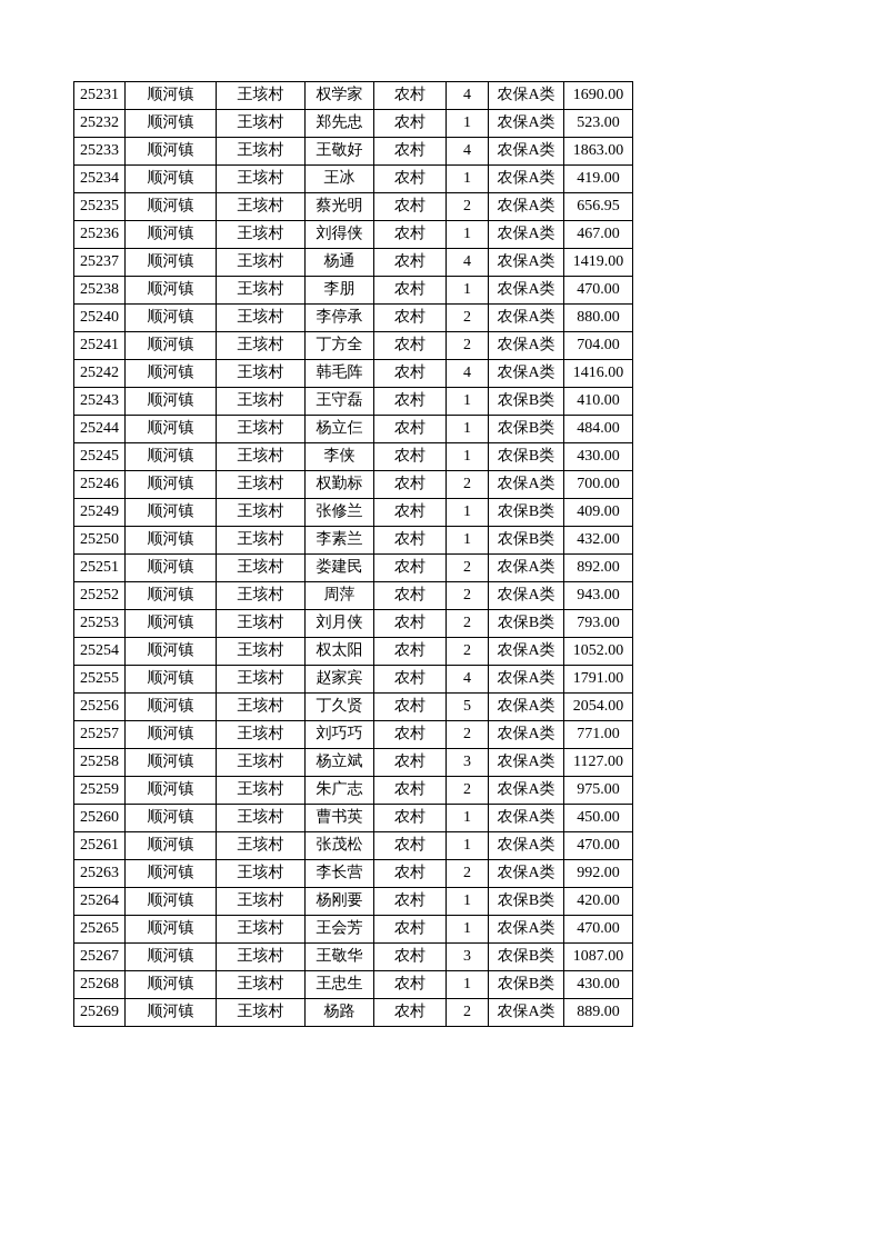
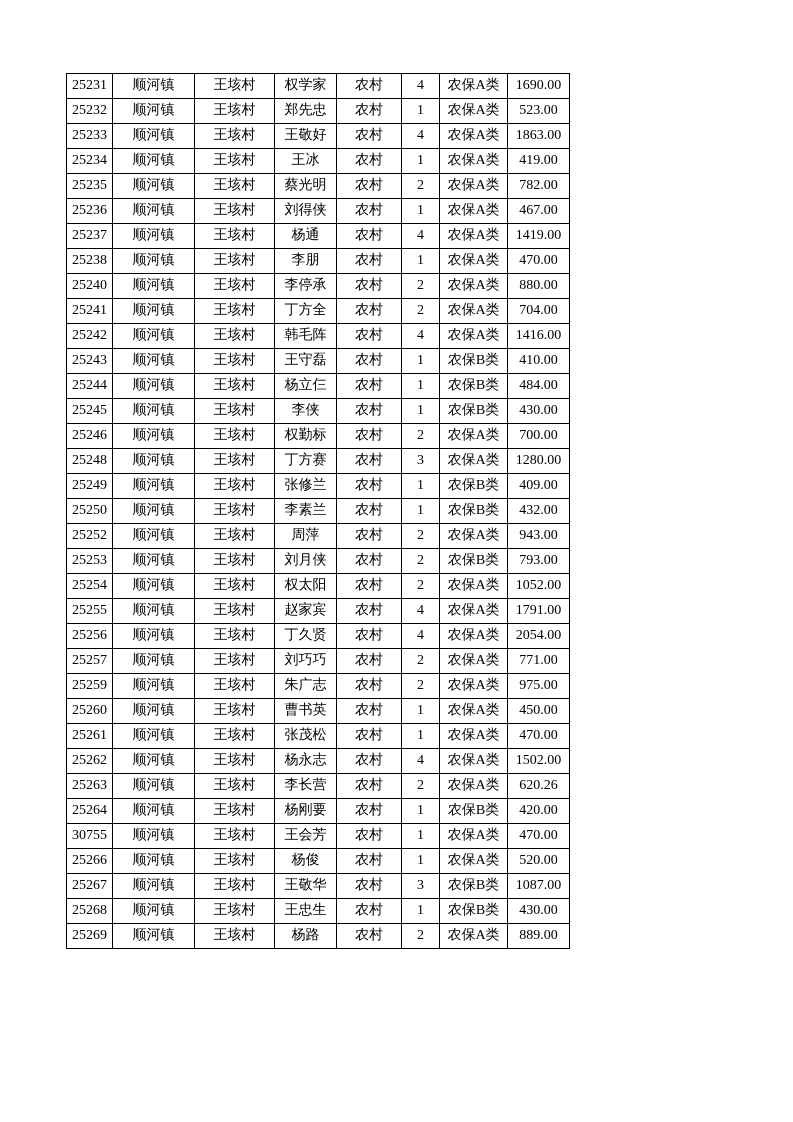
  25231	顺河镇	王垓村	权学家	农村	4	农保A类	1690.00
  25232	顺河镇	王垓村	郑先忠	农村	1	农保A类	523.00
  25233	顺河镇	王垓村	王敬好	农村	4	农保A类	1863.00
  25234	顺河镇	王垓村	王冰	农村	1	农保A类	419.00
- 25235	顺河镇	王垓村	蔡光明	农村	2	农保A类	656.95
+ 25235	顺河镇	王垓村	蔡光明	农村	2	农保A类	782.00
  25236	顺河镇	王垓村	刘得侠	农村	1	农保A类	467.00
  25237	顺河镇	王垓村	杨通	农村	4	农保A类	1419.00
  25238	顺河镇	王垓村	李朋	农村	1	农保A类	470.00
  25240	顺河镇	王垓村	李停承	农村	2	农保A类	880.00
  25241	顺河镇	王垓村	丁方全	农村	2	农保A类	704.00
  25242	顺河镇	王垓村	韩毛阵	农村	4	农保A类	1416.00
  25243	顺河镇	王垓村	王守磊	农村	1	农保B类	410.00
  25244	顺河镇	王垓村	杨立仨	农村	1	农保B类	484.00
  25245	顺河镇	王垓村	李侠	农村	1	农保B类	430.00
  25246	顺河镇	王垓村	权勤标	农村	2	农保A类	700.00
+ 25248	顺河镇	王垓村	丁方赛	农村	3	农保A类	1280.00
  25249	顺河镇	王垓村	张修兰	农村	1	农保B类	409.00
  25250	顺河镇	王垓村	李素兰	农村	1	农保B类	432.00
- 25251	顺河镇	王垓村	娄建民	农村	2	农保A类	892.00
  25252	顺河镇	王垓村	周萍	农村	2	农保A类	943.00
  25253	顺河镇	王垓村	刘月侠	农村	2	农保B类	793.00
  25254	顺河镇	王垓村	权太阳	农村	2	农保A类	1052.00
  25255	顺河镇	王垓村	赵家宾	农村	4	农保A类	1791.00
- 25256	顺河镇	王垓村	丁久贤	农村	5	农保A类	2054.00
+ 25256	顺河镇	王垓村	丁久贤	农村	4	农保A类	2054.00
  25257	顺河镇	王垓村	刘巧巧	农村	2	农保A类	771.00
- 25258	顺河镇	王垓村	杨立斌	农村	3	农保A类	1127.00
  25259	顺河镇	王垓村	朱广志	农村	2	农保A类	975.00
  25260	顺河镇	王垓村	曹书英	农村	1	农保A类	450.00
  25261	顺河镇	王垓村	张茂松	农村	1	农保A类	470.00
+ 25262	顺河镇	王垓村	杨永志	农村	4	农保A类	1502.00
- 25263	顺河镇	王垓村	李长营	农村	2	农保A类	992.00
+ 25263	顺河镇	王垓村	李长营	农村	2	农保A类	620.26
  25264	顺河镇	王垓村	杨刚要	农村	1	农保B类	420.00
- 25265	顺河镇	王垓村	王会芳	农村	1	农保A类	470.00
+ 30755	顺河镇	王垓村	王会芳	农村	1	农保A类	470.00
+ 25266	顺河镇	王垓村	杨俊	农村	1	农保A类	520.00
  25267	顺河镇	王垓村	王敬华	农村	3	农保B类	1087.00
  25268	顺河镇	王垓村	王忠生	农村	1	农保B类	430.00
  25269	顺河镇	王垓村	杨路	农村	2	农保A类	889.00
